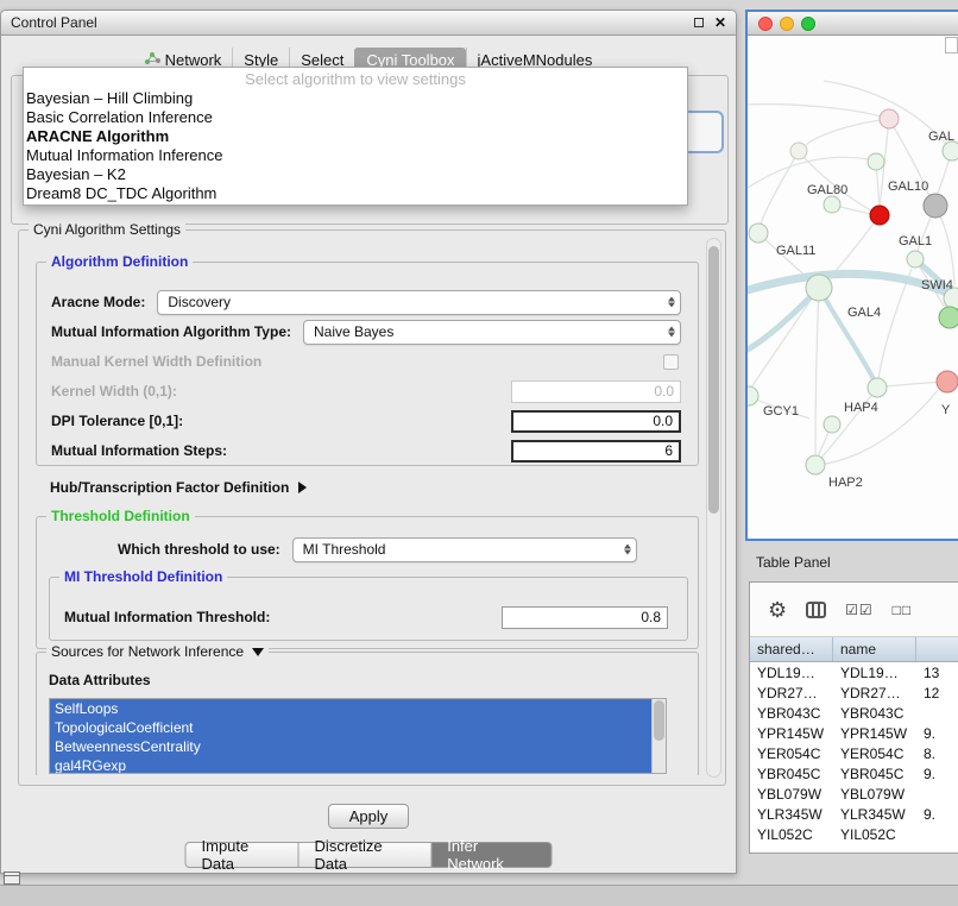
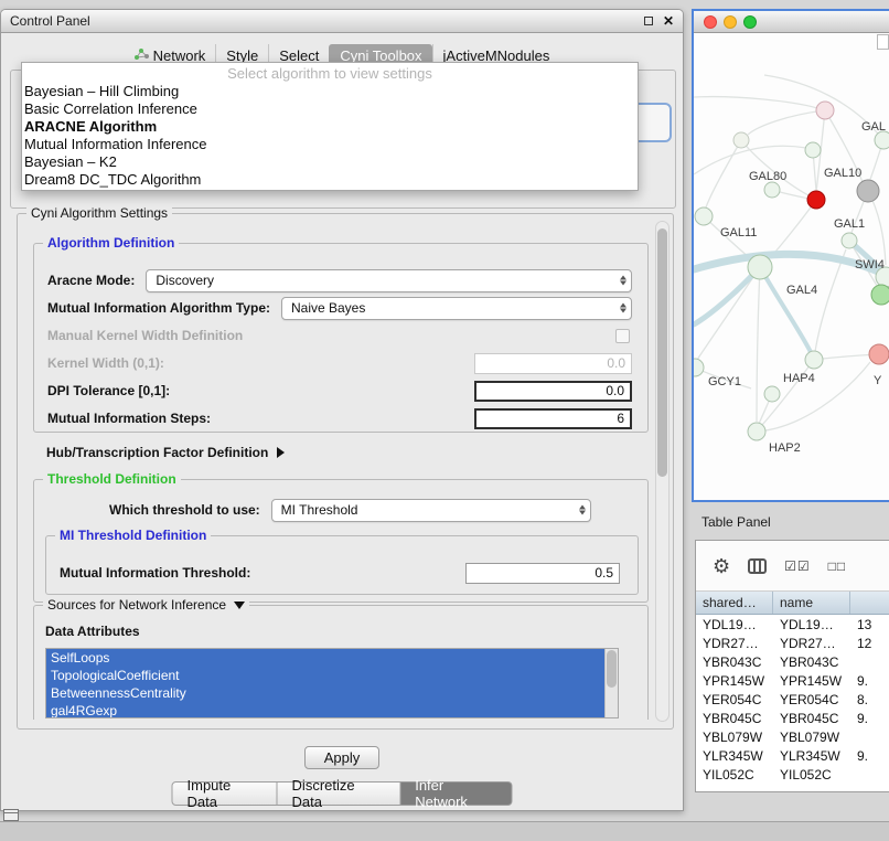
  Control Panel
  ✕
  Network
  Style
  Select
  Cyni Toolbox
  jActiveMNodules
  Select algorithm to view settings
  Bayesian – Hill Climbing
  Basic Correlation Inference
  ARACNE Algorithm
  Mutual Information Inference
  Bayesian – K2
  Dream8 DC_TDC Algorithm
  Cyni Algorithm Settings
  Algorithm Definition
  Aracne Mode:
  Discovery
  Mutual Information Algorithm Type:
  Naive Bayes
  Manual Kernel Width Definition
  Kernel Width (0,1):
  0.0
  DPI Tolerance [0,1]:
  0.0
  Mutual Information Steps:
  6
  Hub/Transcription Factor Definition
  Threshold Definition
  Which threshold to use:
  MI Threshold
  MI Threshold Definition
  Mutual Information Threshold:
- 0.8
+ 0.5
  Sources for Network Inference
  Data Attributes
  SelfLoops
  TopologicalCoefficient
  BetweennessCentrality
  gal4RGexp
  Apply
  Impute Data
  Discretize Data
  Infer Network
  GAL80
  GAL10
  GAL11
  GAL1
  SWI4
  GAL4
  GCY1
  HAP4
  HAP2
  Y
  GAL
  Table Panel
  ⚙
  ☑☑
  □□
  shared…
  name
  YDL19…
  YDL19…
  13
  YDR27…
  YDR27…
  12
  YBR043C
  YBR043C
  YPR145W
  YPR145W
  9.
  YER054C
  YER054C
  8.
  YBR045C
  YBR045C
  9.
  YBL079W
  YBL079W
  YLR345W
  YLR345W
  9.
  YIL052C
  YIL052C
